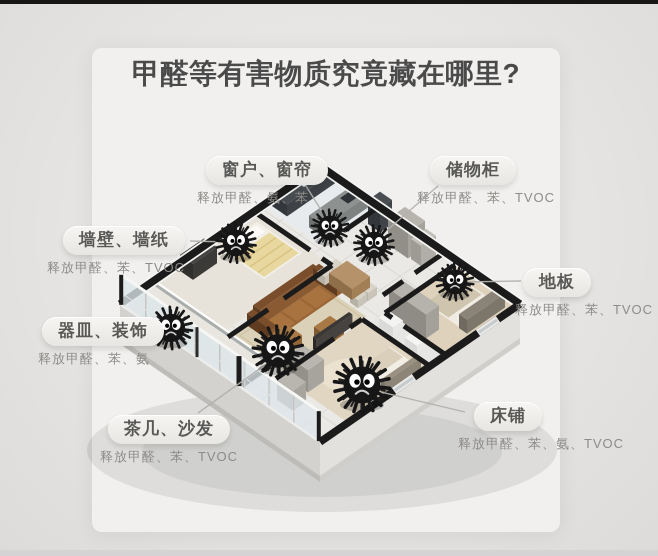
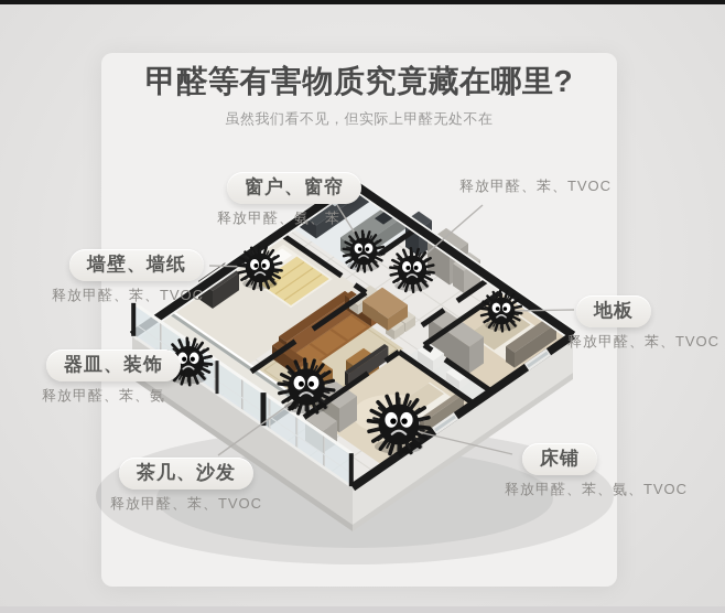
  甲醛等有害物质究竟藏在哪里?
+ 虽然我们看不见，但实际上甲醛无处不在
  窗户、窗帘
  释放甲醛、氨、苯
- 储物柜
  释放甲醛、苯、TVOC
  墙壁、墙纸
  释放甲醛、苯、TVOC
  地板
  释放甲醛、苯、TVOC
  器皿、装饰
  释放甲醛、苯、氨
  茶几、沙发
  释放甲醛、苯、TVOC
  床铺
  释放甲醛、苯、氨、TVOC
